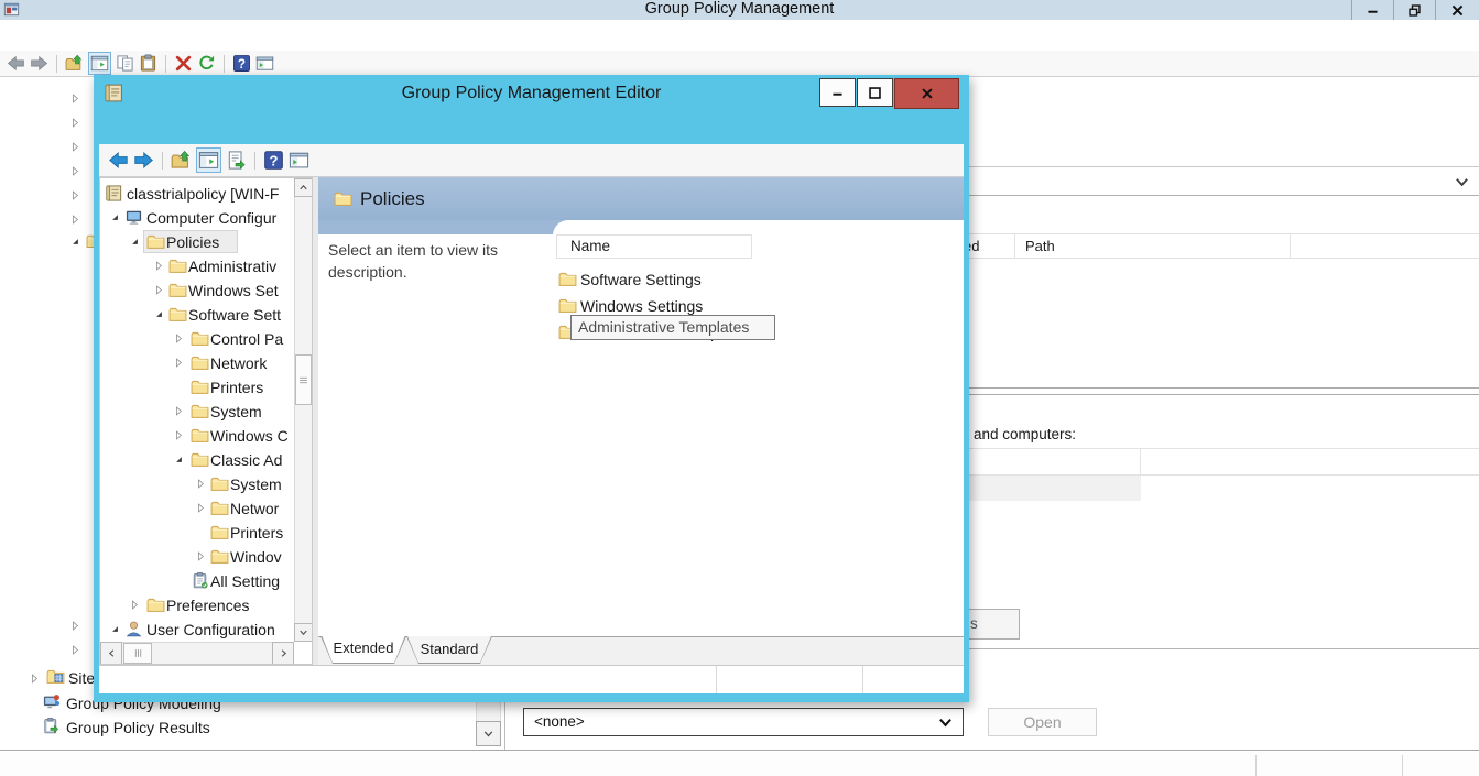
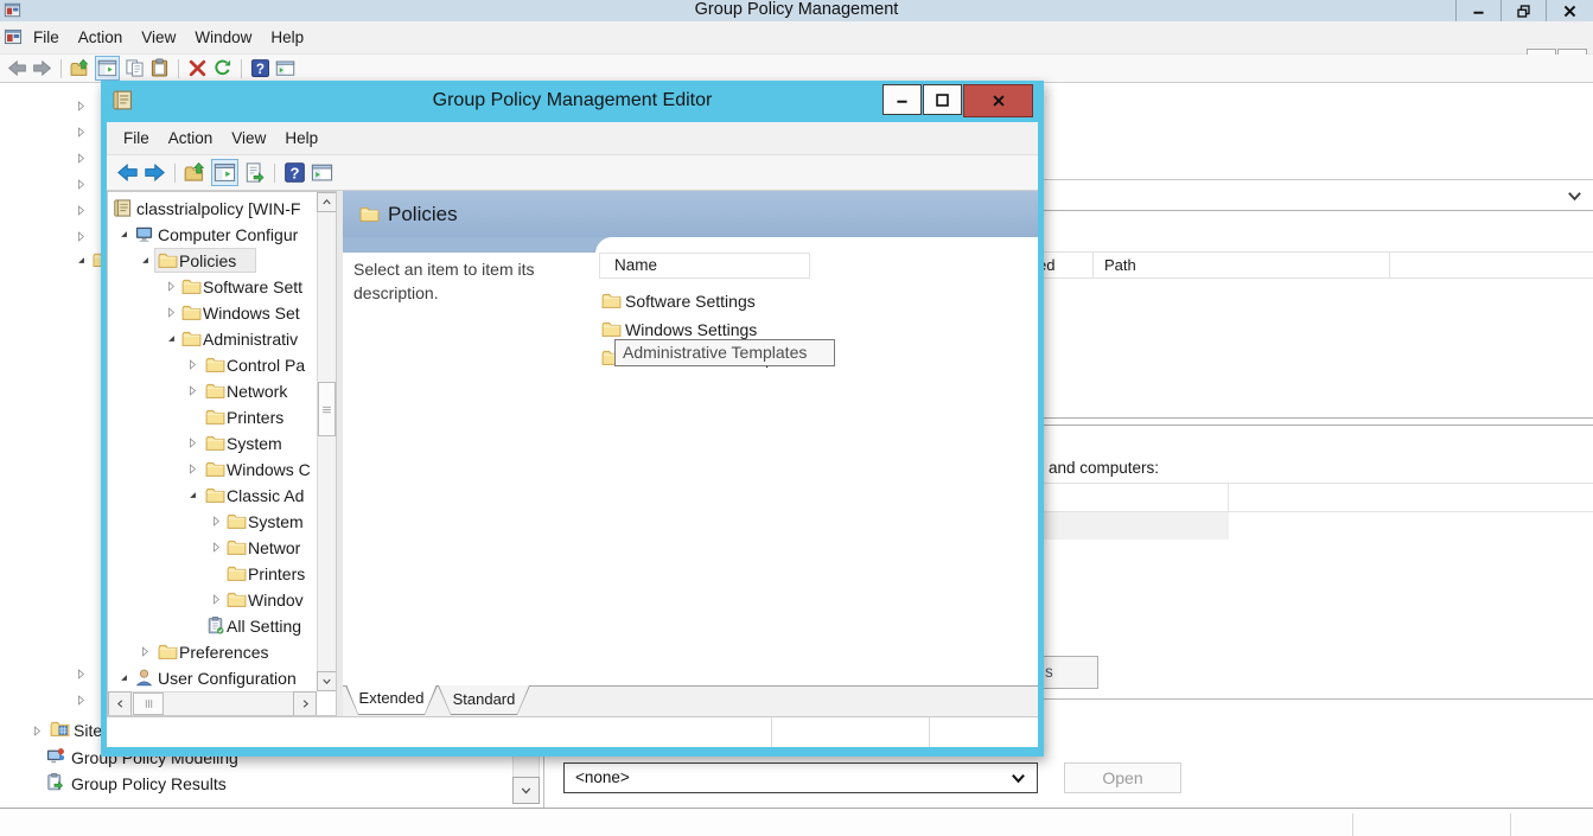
  Group Policy Management
+ File Action View Window Help
  ?
  Site
  Group Policy Modeling
  Group Policy Results
  Path
  and computers:
  s
  <none>
  Open
  Group Policy Management Editor
+ File Action View Help
  ?
  classtrialpolicy [WIN-F
  Computer Configur
  Policies
- Administrativ
+ Software Sett
  Windows Set
- Software Sett
+ Administrativ
  Control Pa
  Network
  Printers
  System
  Windows C
  Classic Ad
  System
  Networ
  Printers
  Windov
  All Setting
  Preferences
  User Configuration
  Policies
- Select an item to view its description.
+ Select an item to item its description.
  Name
  Software Settings
  Windows Settings
  Administrative Templates
  Extended
  Standard
